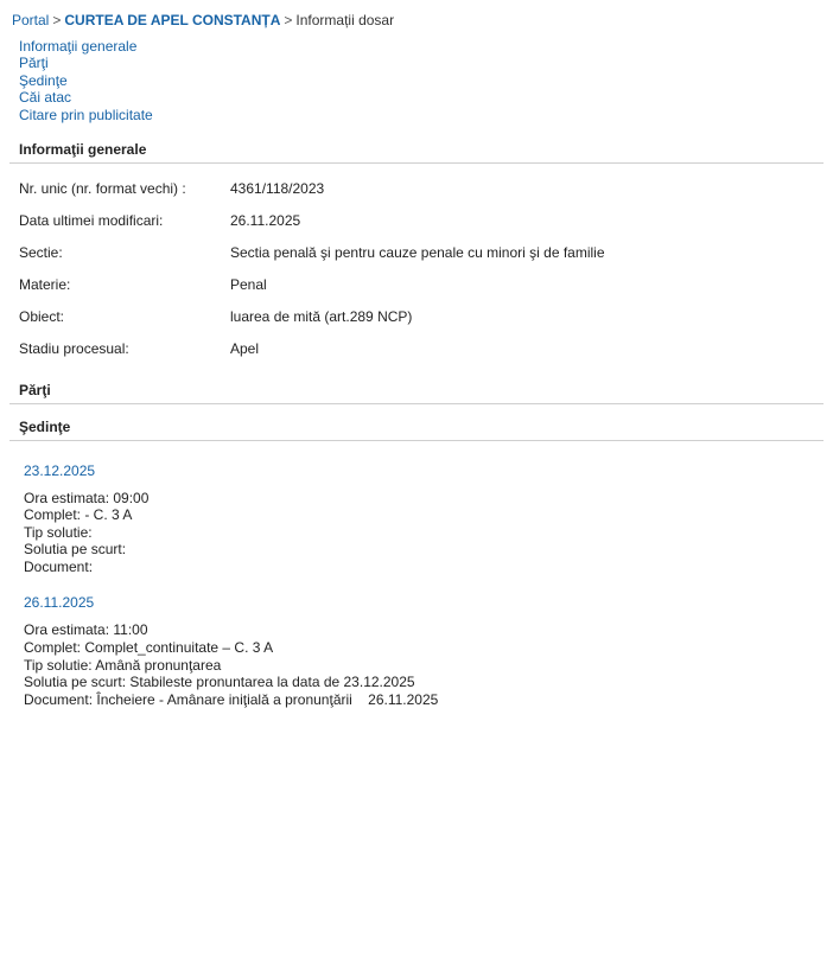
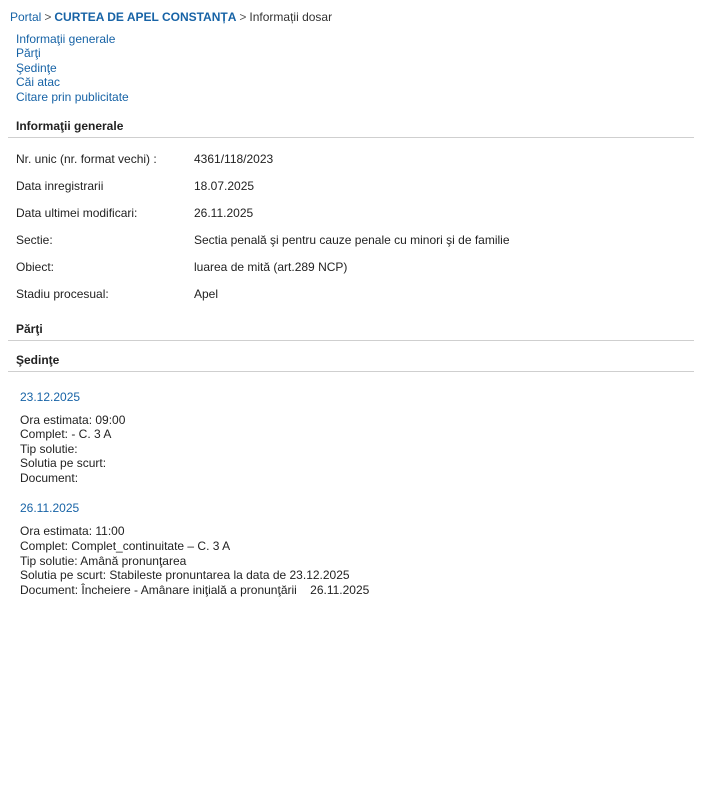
  Portal > CURTEA DE APEL CONSTANȚA > Informații dosar
  Informaţii generale
  Părţi
  Şedinţe
  Căi atac
  Citare prin publicitate
  Informaţii generale
  Nr. unic (nr. format vechi) :	4361/118/2023
+ Data inregistrarii	18.07.2025
  Data ultimei modificari:	26.11.2025
  Sectie:	Sectia penală şi pentru cauze penale cu minori şi de familie
- Materie:	Penal
  Obiect:	luarea de mită (art.289 NCP)
  Stadiu procesual:	Apel
  Părţi
  Şedinţe
  23.12.2025
  Ora estimata: 09:00
  Complet: - C. 3 A
  Tip solutie:
  Solutia pe scurt:
  Document:
  26.11.2025
  Ora estimata: 11:00
  Complet: Complet_continuitate – C. 3 A
  Tip solutie: Amână pronunţarea
  Solutia pe scurt: Stabileste pronuntarea la data de 23.12.2025
  Document: Încheiere - Amânare iniţială a pronunţării 26.11.2025
